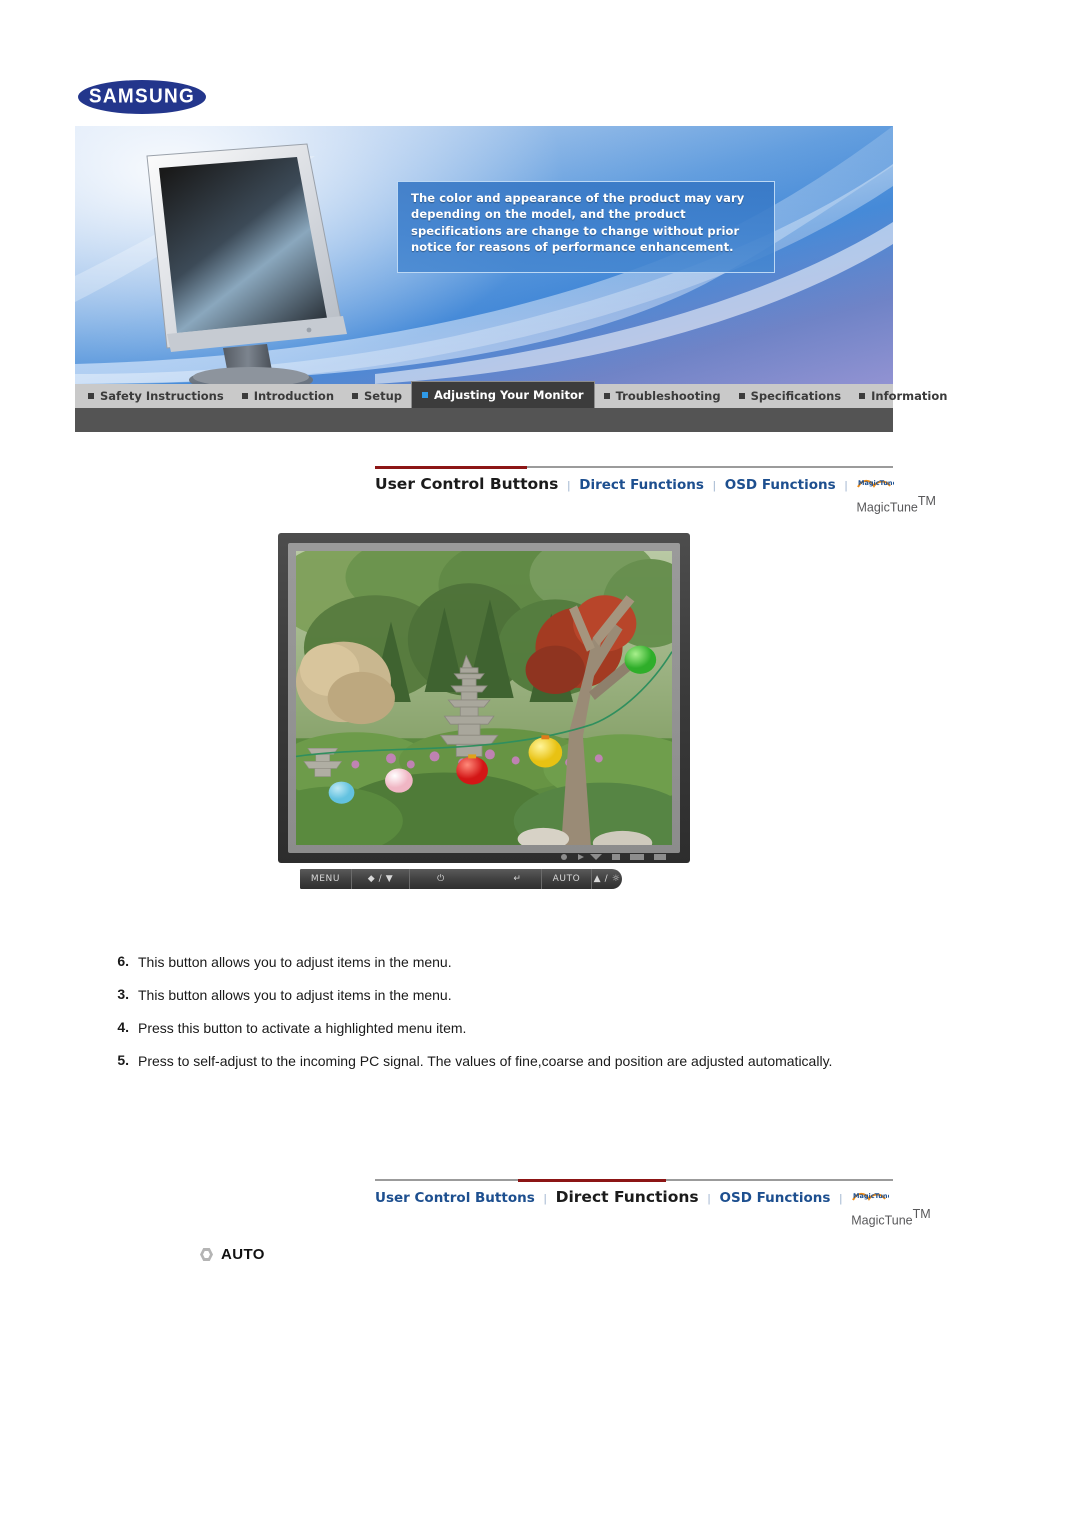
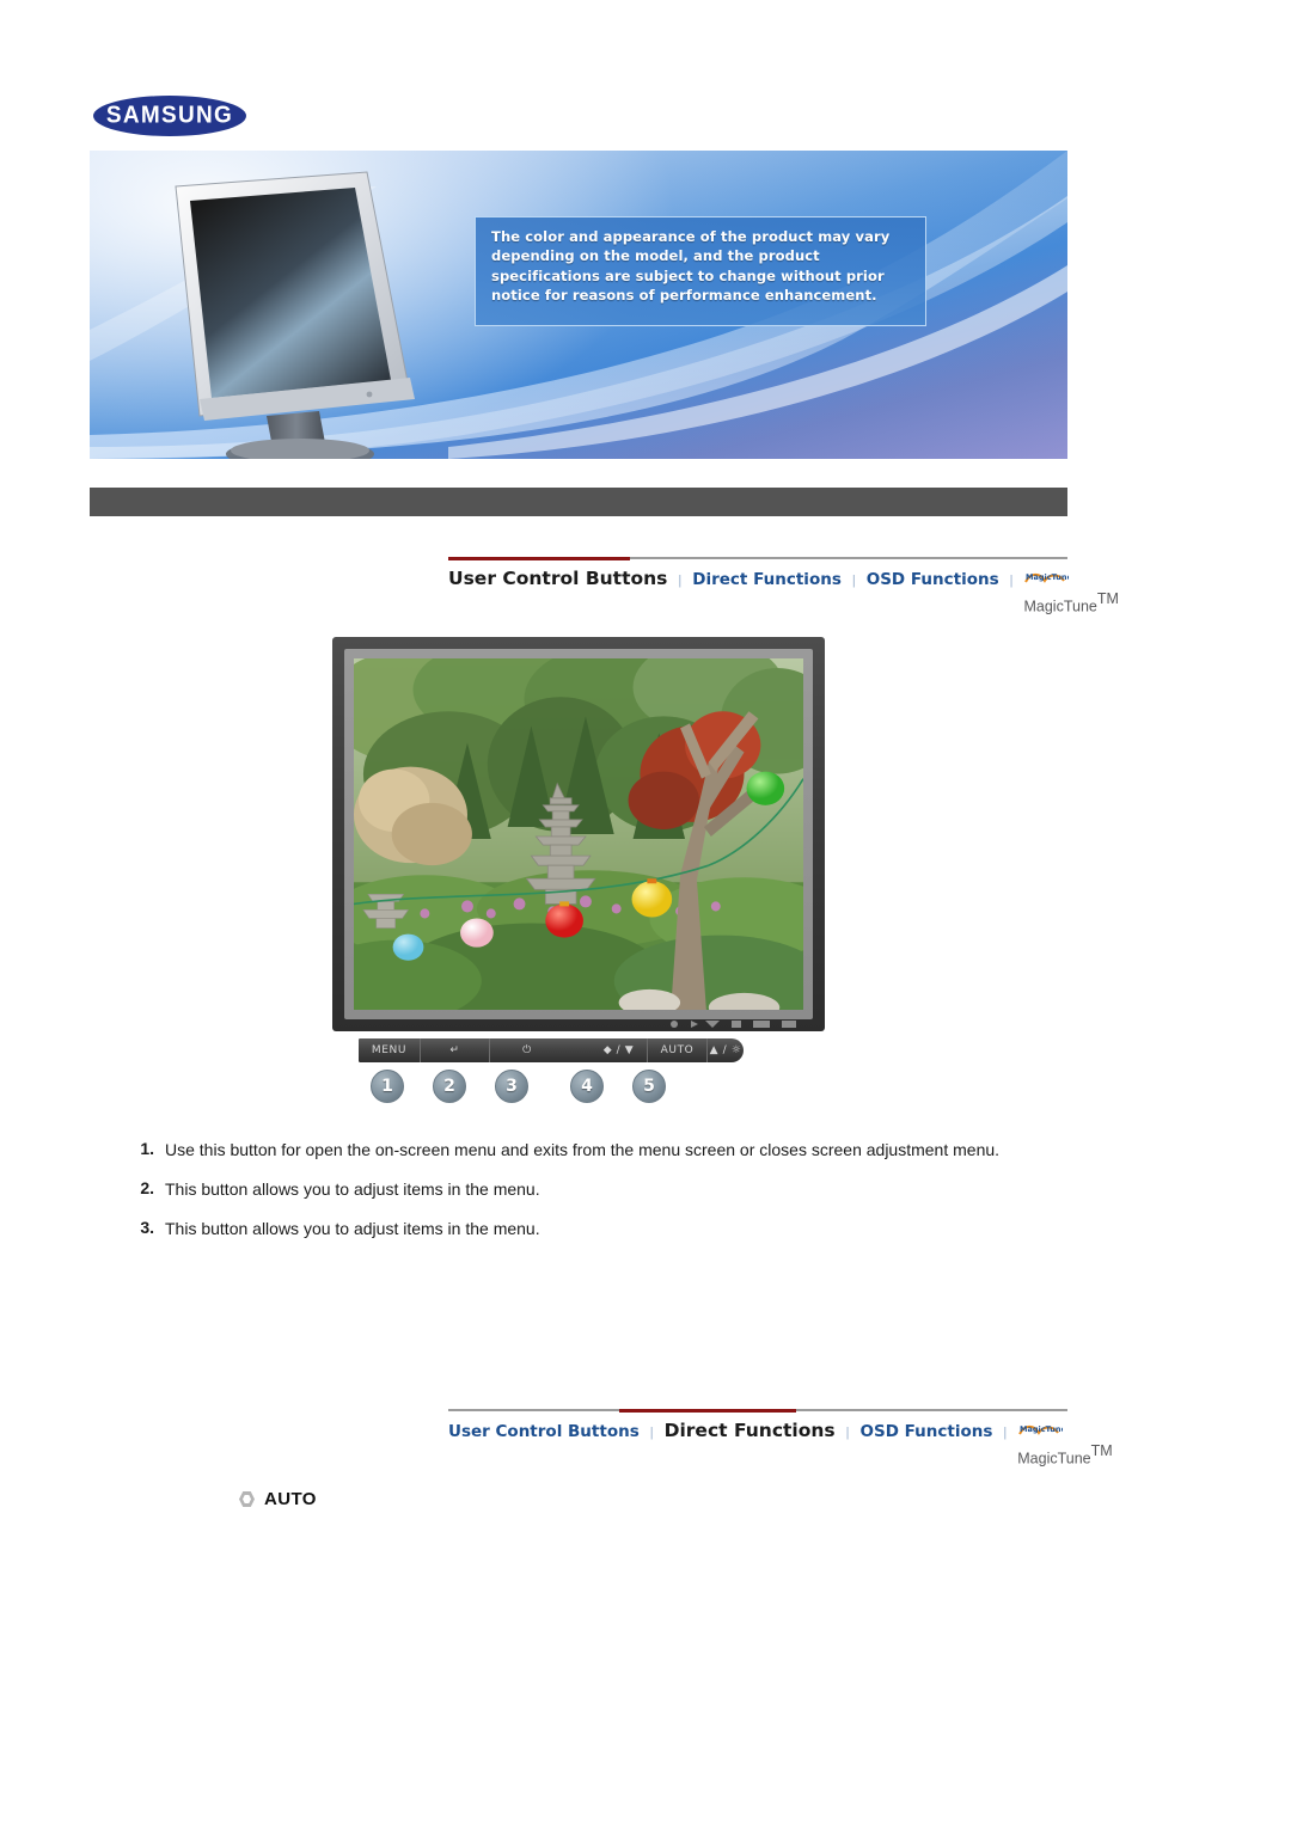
  SAMSUNG
- The color and appearance of the product may vary depending on the model, and the product specifications are change to change without prior notice for reasons of performance enhancement.
+ The color and appearance of the product may vary depending on the model, and the product specifications are subject to change without prior notice for reasons of performance enhancement.
- Safety Instructions
- Introduction
- Setup
- Adjusting Your Monitor
- Troubleshooting
- Specifications
- Information
  User Control Buttons
  |
  Direct Functions
  |
  OSD Functions
  |
  MagicTun
  MagicTuneTM
  MENU
- ◆ / ▼
+ ↵
  ⏻
- ↵
+ ◆ / ▼
  AUTO
  ▲ / ☼
+ 1
+ 2
+ 3
+ 4
+ 5
+ 1.
+ Use this button for open the on-screen menu and exits from the menu screen or closes screen adjustment menu.
- 6.
+ 2.
  This button allows you to adjust items in the menu.
  3.
  This button allows you to adjust items in the menu.
- 4.
- Press this button to activate a highlighted menu item.
- 5.
- Press to self-adjust to the incoming PC signal. The values of fine,coarse and position are adjusted automatically.
  User Control Buttons
  |
  Direct Functions
  |
  OSD Functions
  |
  MagicTun
  MagicTuneTM
  AUTO
